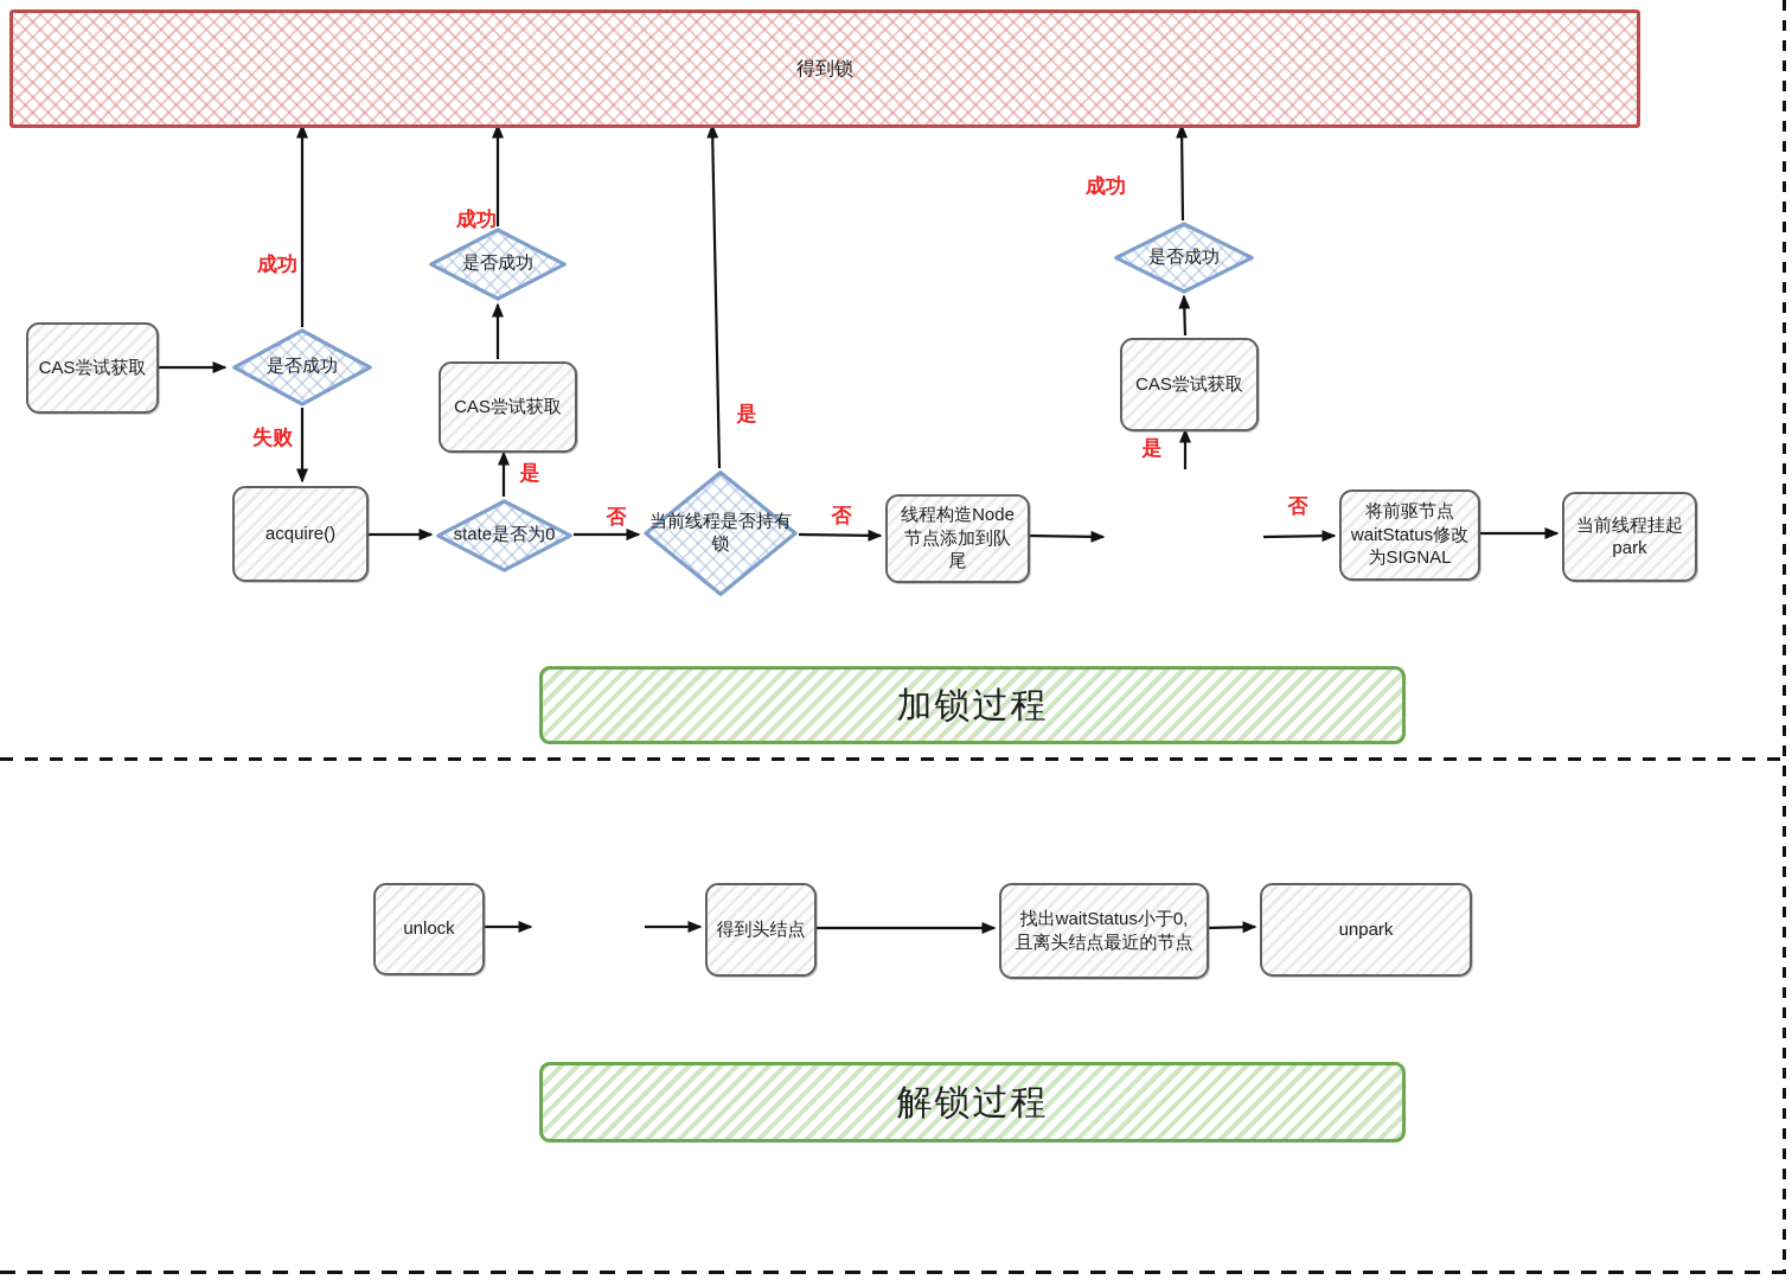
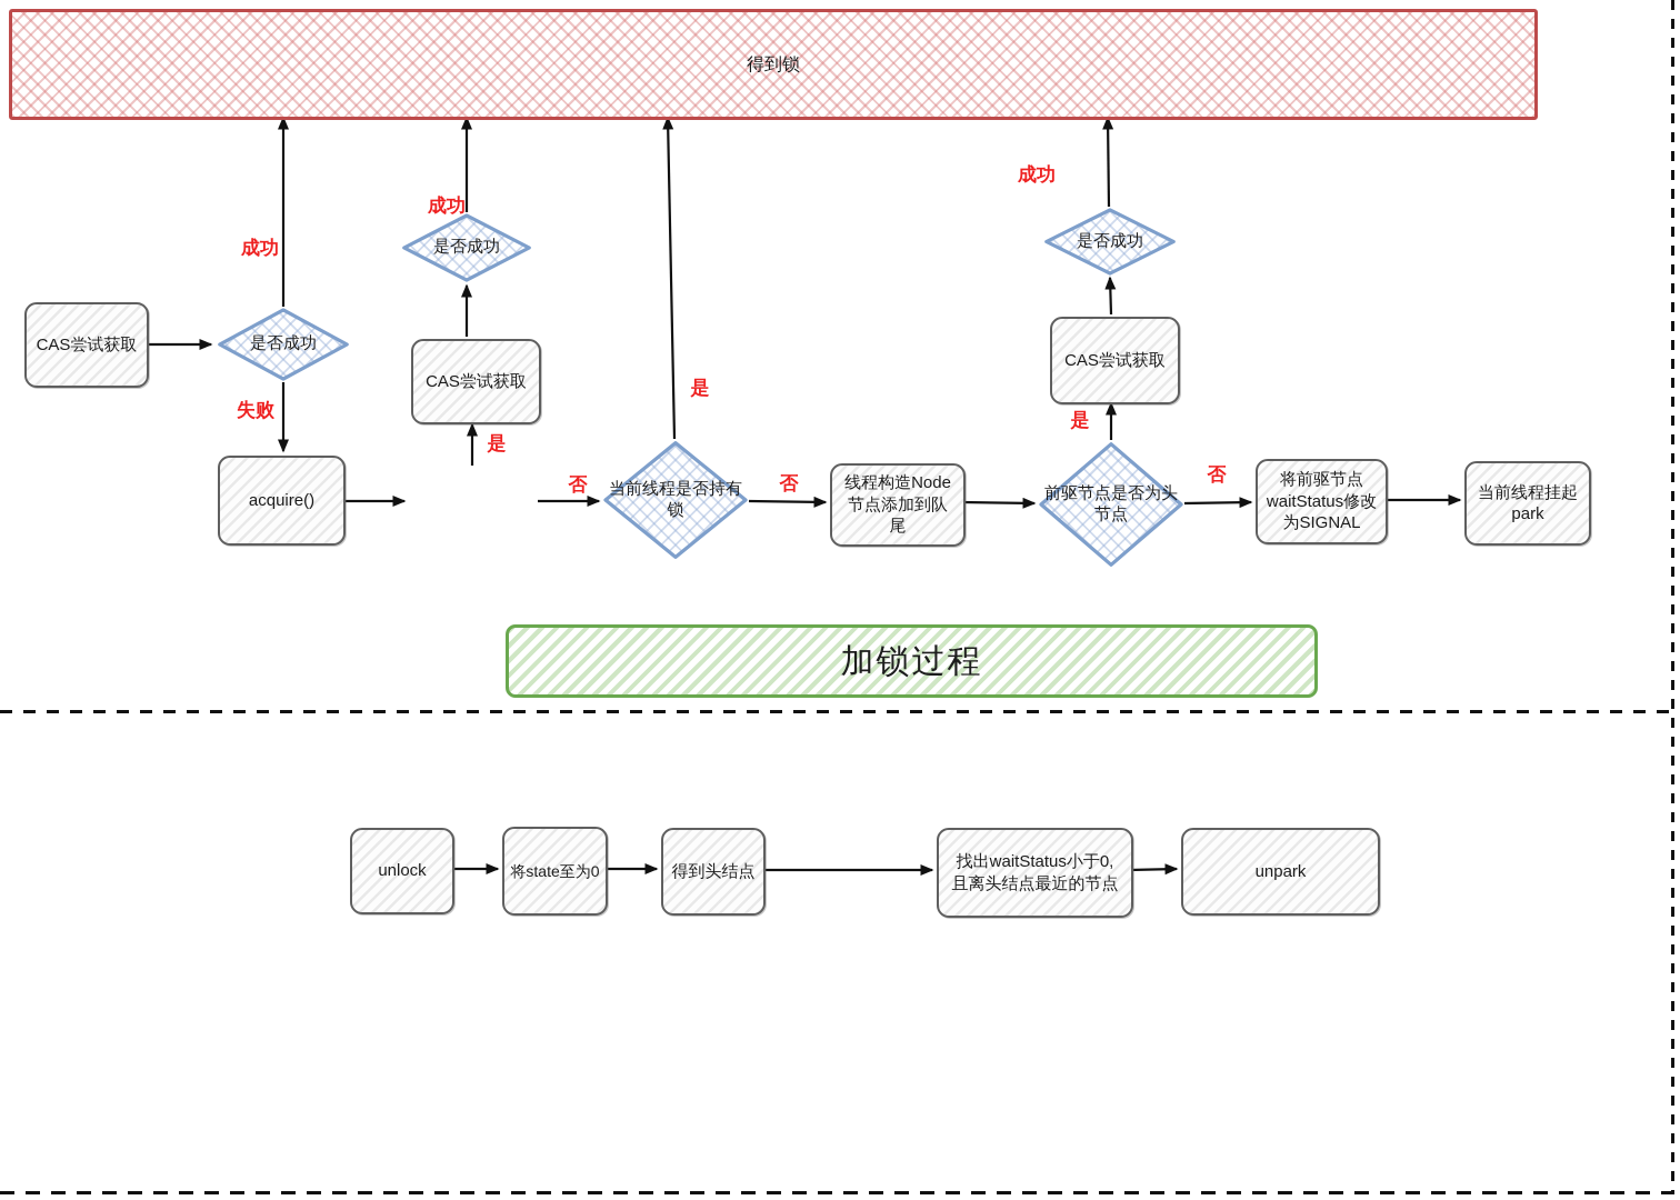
  得到锁
  CAS尝试获取
  是否成功
  acquire()
  CAS尝试获取
  是否成功
- state是否为0
  当前线程是否持有锁
  线程构造Node节点添加到队尾
+ 前驱节点是否为头节点
  CAS尝试获取
  是否成功
  将前驱节点waitStatus修改为SIGNAL
  当前线程挂起park
  unlock
+ 将state至为0
  得到头结点
  找出waitStatus小于0,且离头结点最近的节点
  unpark
  成功
  失败
  成功
  是
  否
  是
  否
  是
  否
  成功
  加锁过程
- 解锁过程
